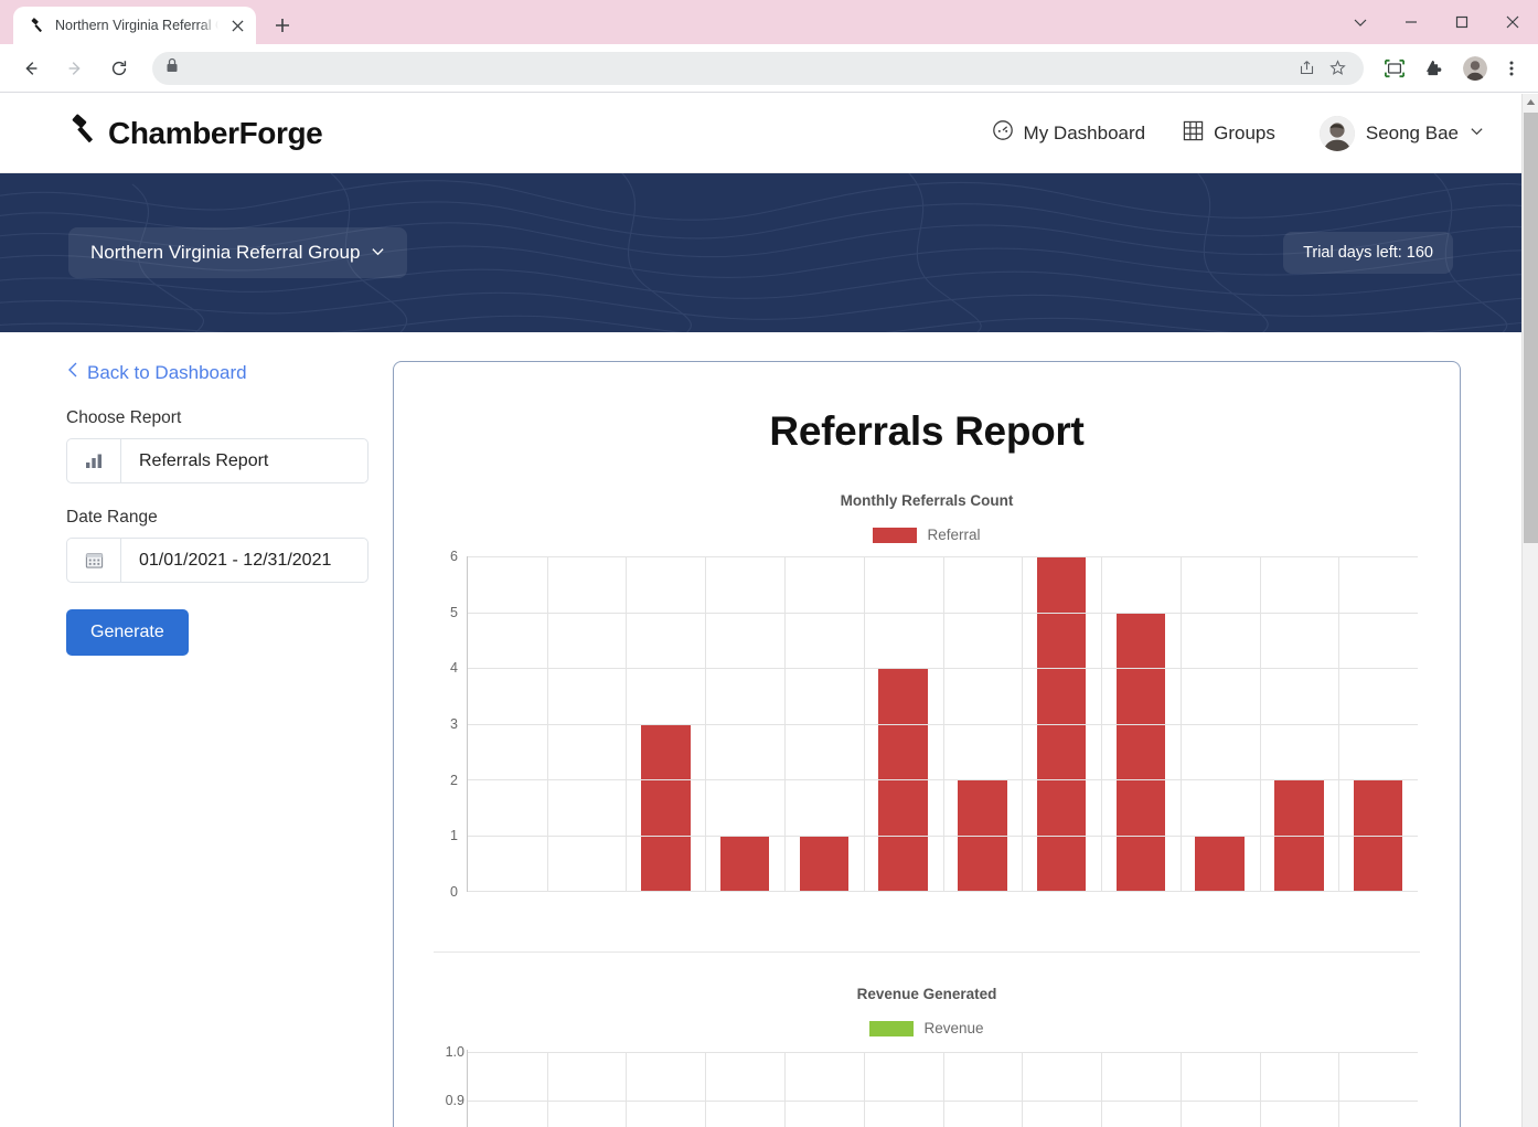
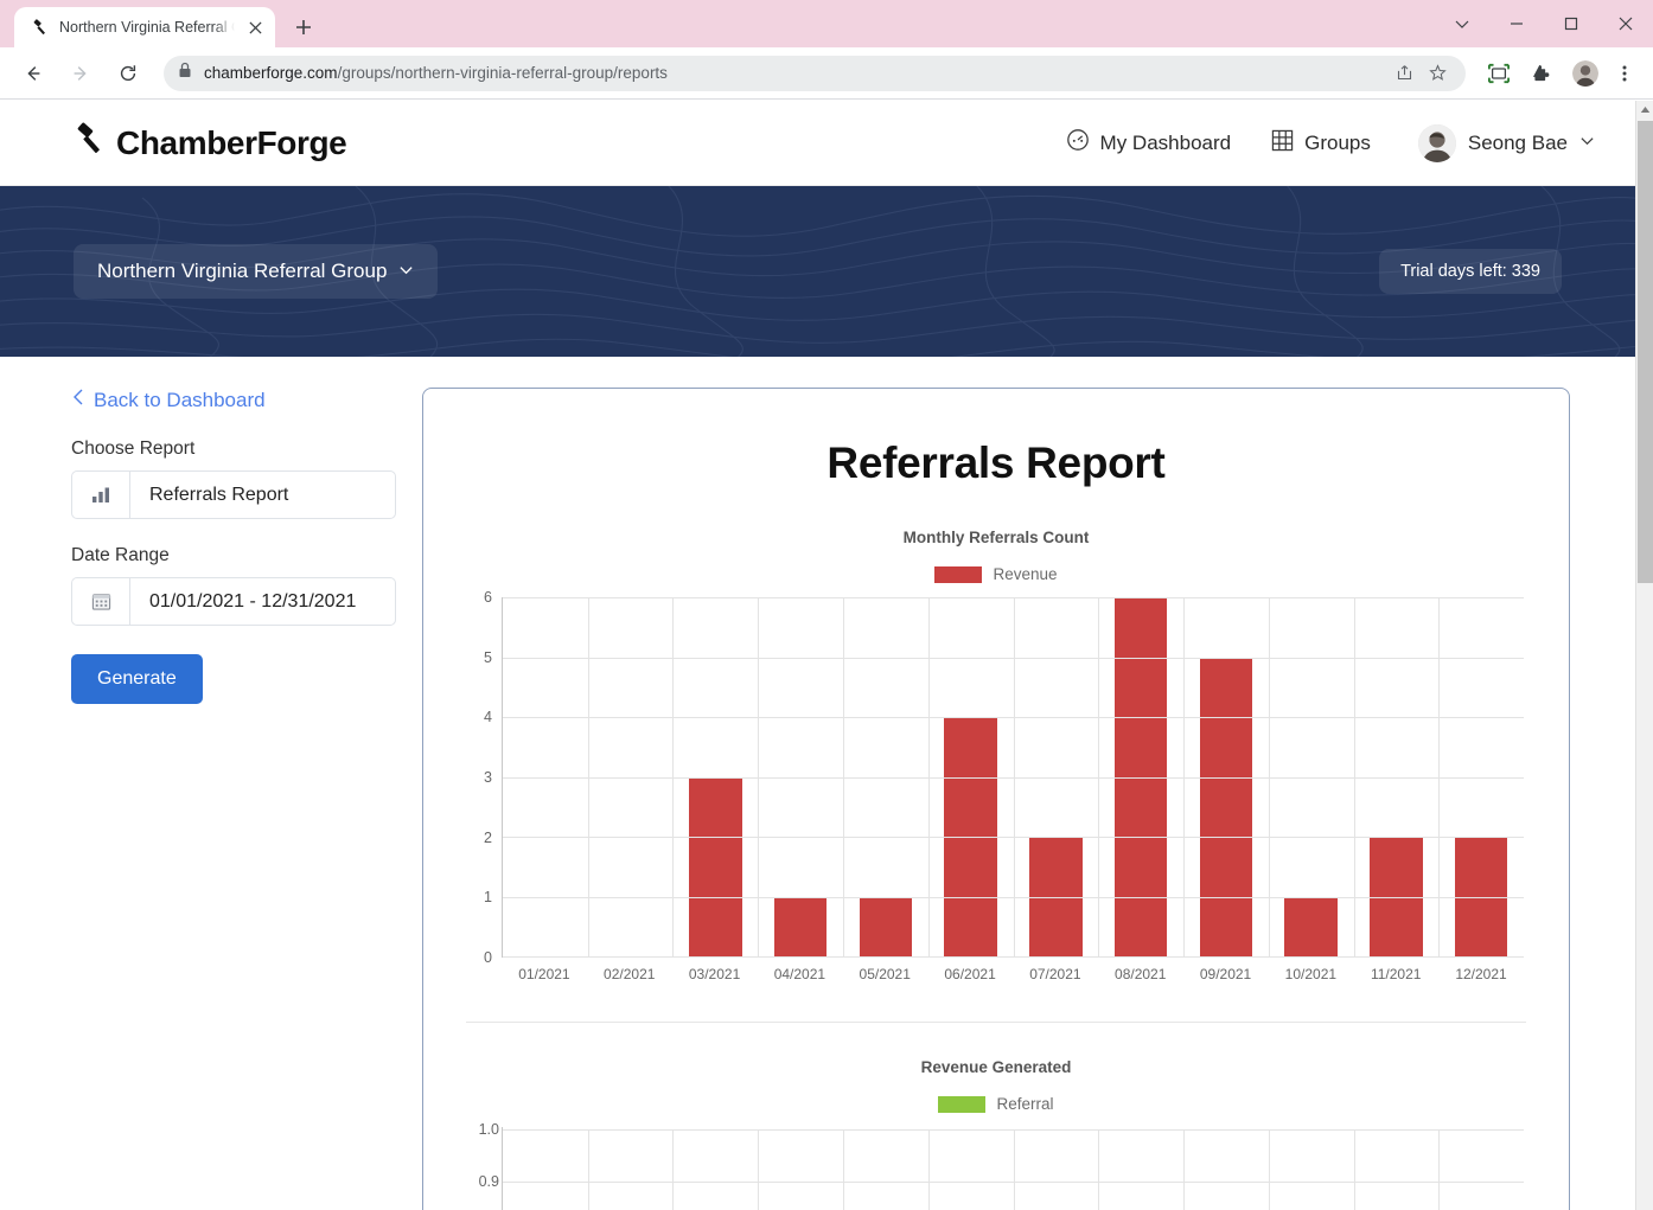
  Northern Virginia Referral
+ chamberforge.com/groups/northern-virginia-referral-group/reports
  ChamberForge
  My Dashboard
  Groups
  Seong Bae
  Northern Virginia Referral Group
- Trial days left: 160
+ Trial days left: 339
  Back to Dashboard
  Choose Report
  Referrals Report
  Date Range
  01/01/2021 - 12/31/2021
  Generate
  Referrals Report
  Monthly Referrals Count
- Referral
+ Revenue
  0
  1
  2
  3
  4
  5
  6
+ 01/2021
+ 02/2021
+ 03/2021
+ 04/2021
+ 05/2021
+ 06/2021
+ 07/2021
+ 08/2021
+ 09/2021
+ 10/2021
+ 11/2021
+ 12/2021
  Revenue Generated
- Revenue
+ Referral
  1.0
  0.9
